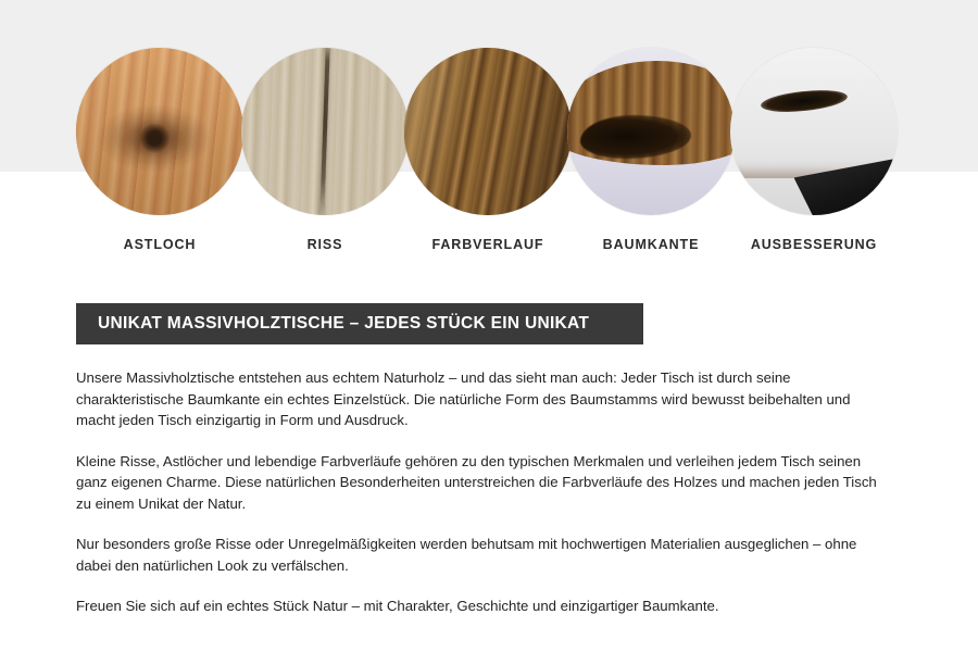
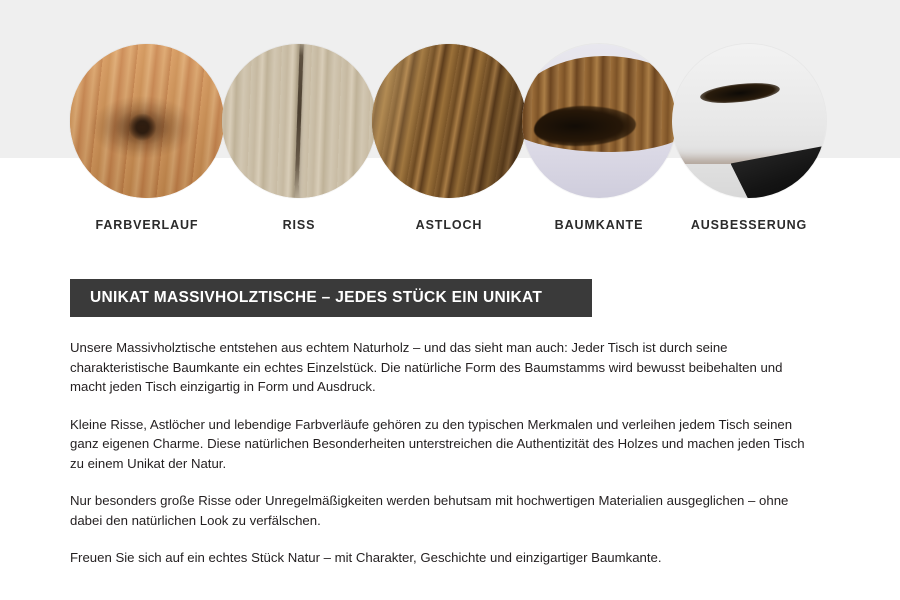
- ASTLOCH
+ FARBVERLAUF
  RISS
- FARBVERLAUF
+ ASTLOCH
  BAUMKANTE
  AUSBESSERUNG
  UNIKAT MASSIVHOLZTISCHE – JEDES STÜCK EIN UNIKAT
  Unsere Massivholztische entstehen aus echtem Naturholz – und das sieht man auch: Jeder Tisch ist durch seine charakteristische Baumkante ein echtes Einzelstück. Die natürliche Form des Baumstamms wird bewusst beibehalten und macht jeden Tisch einzigartig in Form und Ausdruck.
- Kleine Risse, Astlöcher und lebendige Farbverläufe gehören zu den typischen Merkmalen und verleihen jedem Tisch seinen ganz eigenen Charme. Diese natürlichen Besonderheiten unterstreichen die Farbverläufe des Holzes und machen jeden Tisch zu einem Unikat der Natur.
+ Kleine Risse, Astlöcher und lebendige Farbverläufe gehören zu den typischen Merkmalen und verleihen jedem Tisch seinen ganz eigenen Charme. Diese natürlichen Besonderheiten unterstreichen die Authentizität des Holzes und machen jeden Tisch zu einem Unikat der Natur.
  Nur besonders große Risse oder Unregelmäßigkeiten werden behutsam mit hochwertigen Materialien ausgeglichen – ohne dabei den natürlichen Look zu verfälschen.
  Freuen Sie sich auf ein echtes Stück Natur – mit Charakter, Geschichte und einzigartiger Baumkante.
